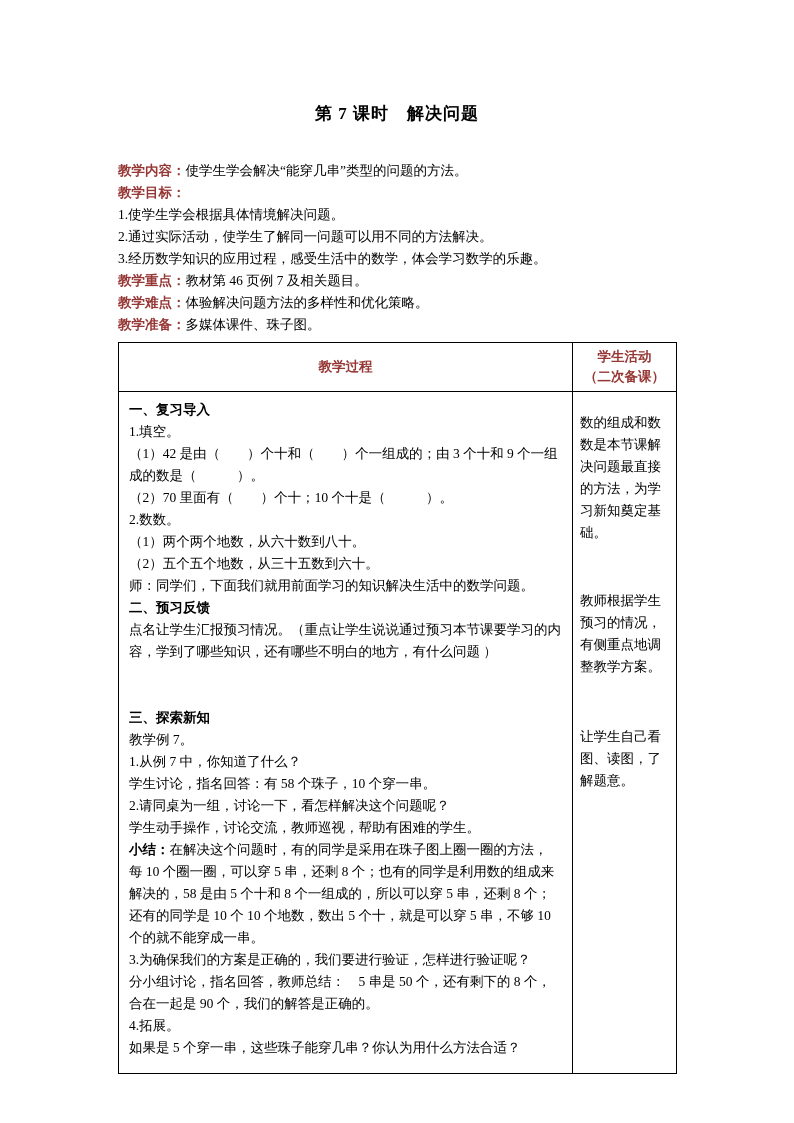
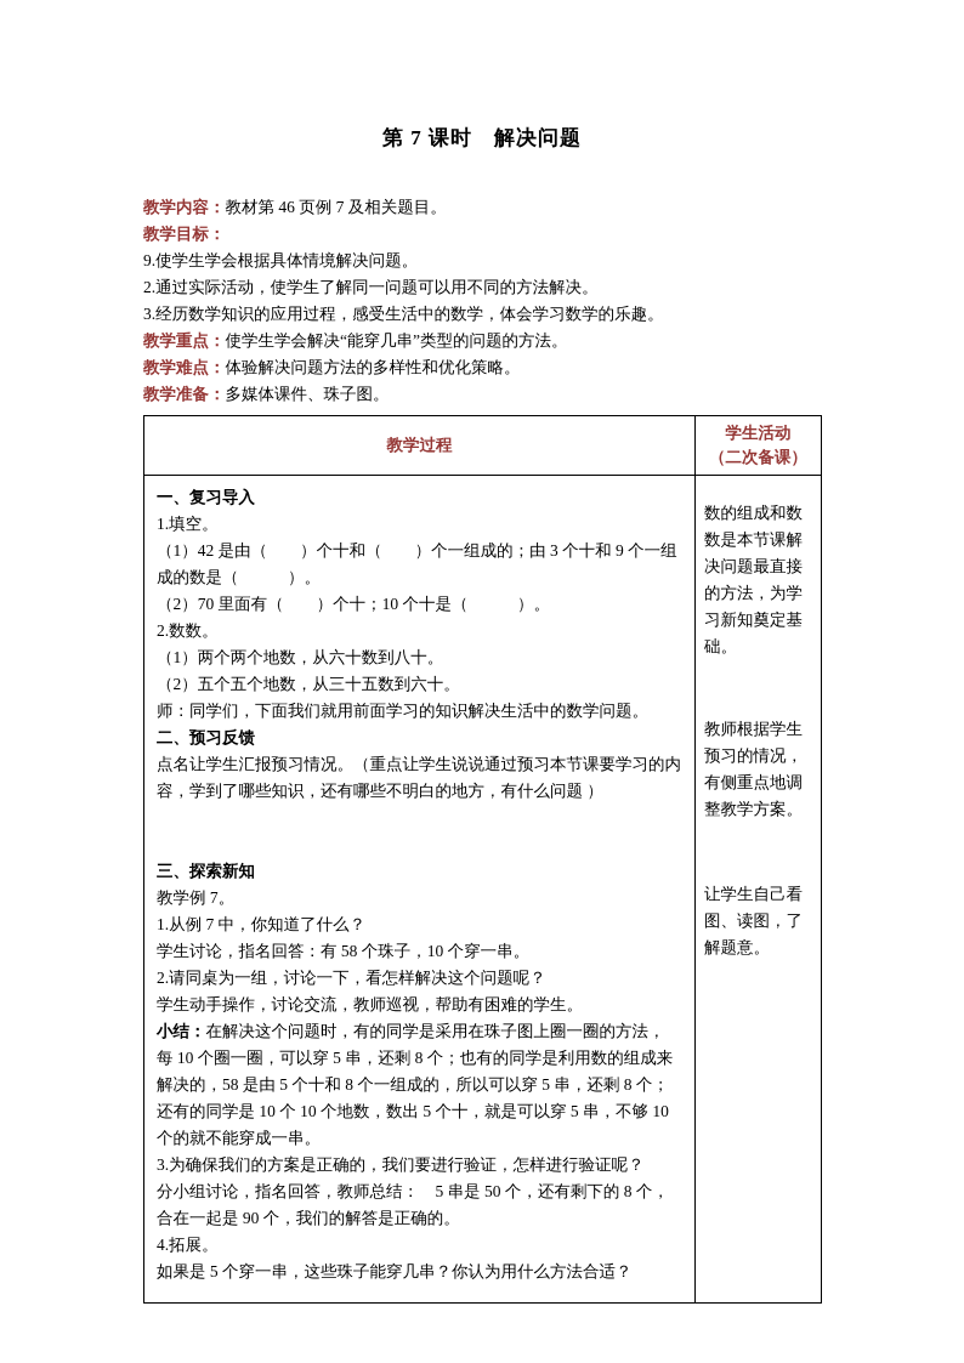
  第 7 课时 解决问题
- 教学内容：使学生学会解决“能穿几串”类型的问题的方法。
+ 教学内容：教材第 46 页例 7 及相关题目。
  教学目标：
- 1.使学生学会根据具体情境解决问题。
+ 9.使学生学会根据具体情境解决问题。
  2.通过实际活动，使学生了解同一问题可以用不同的方法解决。
  3.经历数学知识的应用过程，感受生活中的数学，体会学习数学的乐趣。
- 教学重点：教材第 46 页例 7 及相关题目。
+ 教学重点：使学生学会解决“能穿几串”类型的问题的方法。
  教学难点：体验解决问题方法的多样性和优化策略。
  教学准备：多媒体课件、珠子图。
  教学过程	学生活动 （二次备课）
  一、复习导入 1.填空。 （1）42 是由（ ）个十和（ ）个一组成的；由 3 个十和 9 个一组成的数是（ ）。 （2）70 里面有（ ）个十；10 个十是（ ）。 2.数数。 （1）两个两个地数，从六十数到八十。 （2）五个五个地数，从三十五数到六十。 师：同学们，下面我们就用前面学习的知识解决生活中的数学问题。 二、预习反馈 点名让学生汇报预习情况。（重点让学生说说通过预习本节课要学习的内容，学到了哪些知识，还有哪些不明白的地方，有什么问题 ） 三、探索新知 教学例 7。 1.从例 7 中，你知道了什么？ 学生讨论，指名回答：有 58 个珠子，10 个穿一串。 2.请同桌为一组，讨论一下，看怎样解决这个问题呢？ 学生动手操作，讨论交流，教师巡视，帮助有困难的学生。 小结：在解决这个问题时，有的同学是采用在珠子图上圈一圈的方法， 每 10 个圈一圈，可以穿 5 串，还剩 8 个；也有的同学是利用数的组成来解决的，58 是由 5 个十和 8 个一组成的，所以可以穿 5 串，还剩 8 个；还有的同学是 10 个 10 个地数，数出 5 个十，就是可以穿 5 串，不够 10 个的就不能穿成一串。 3.为确保我们的方案是正确的，我们要进行验证，怎样进行验证呢？ 分小组讨论，指名回答，教师总结： 5 串是 50 个，还有剩下的 8 个，合在一起是 90 个，我们的解答是正确的。 4.拓展。 如果是 5 个穿一串，这些珠子能穿几串？你认为用什么方法合适？	数的组成和数数是本节课解决问题最直接的方法，为学习新知奠定基础。 教师根据学生预习的情况，有侧重点地调整教学方案。 让学生自己看图、读图，了解题意。
